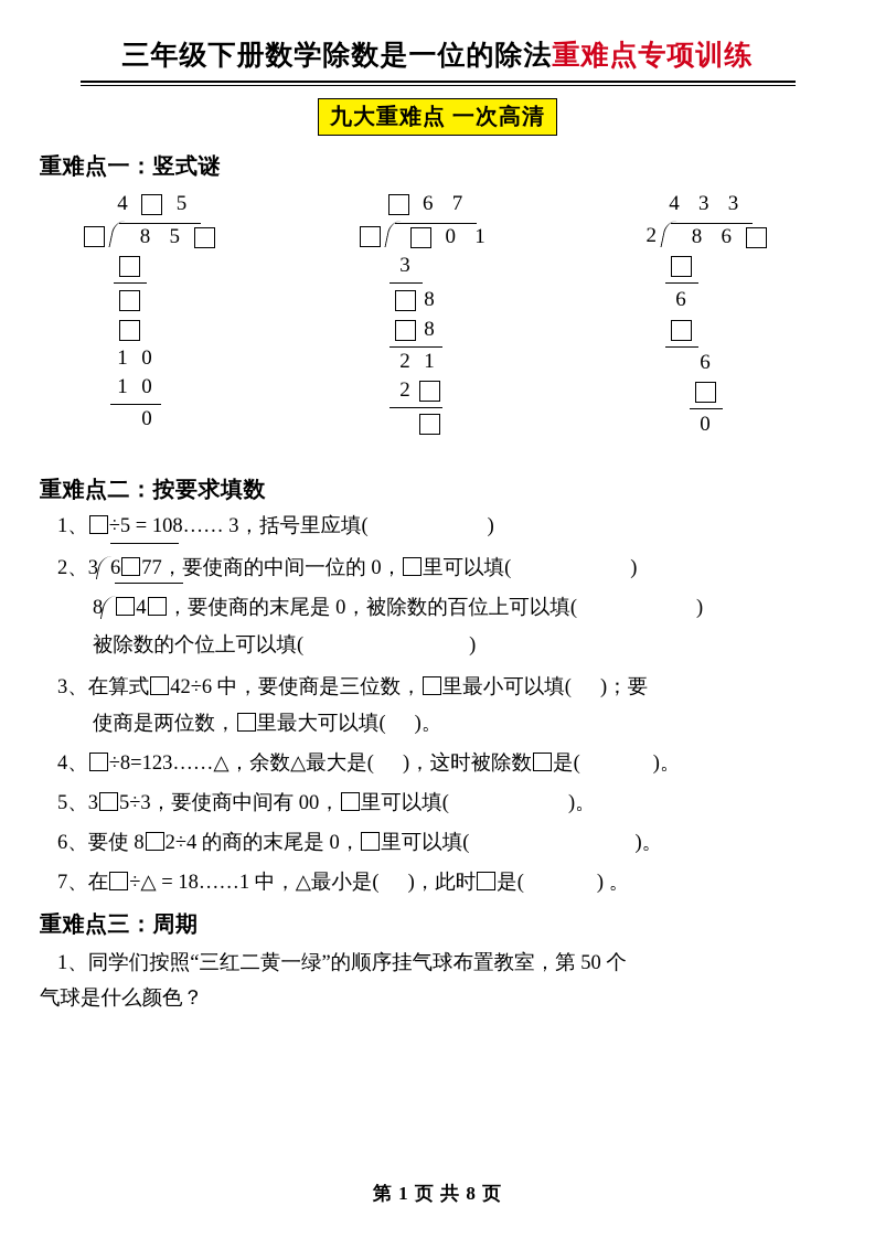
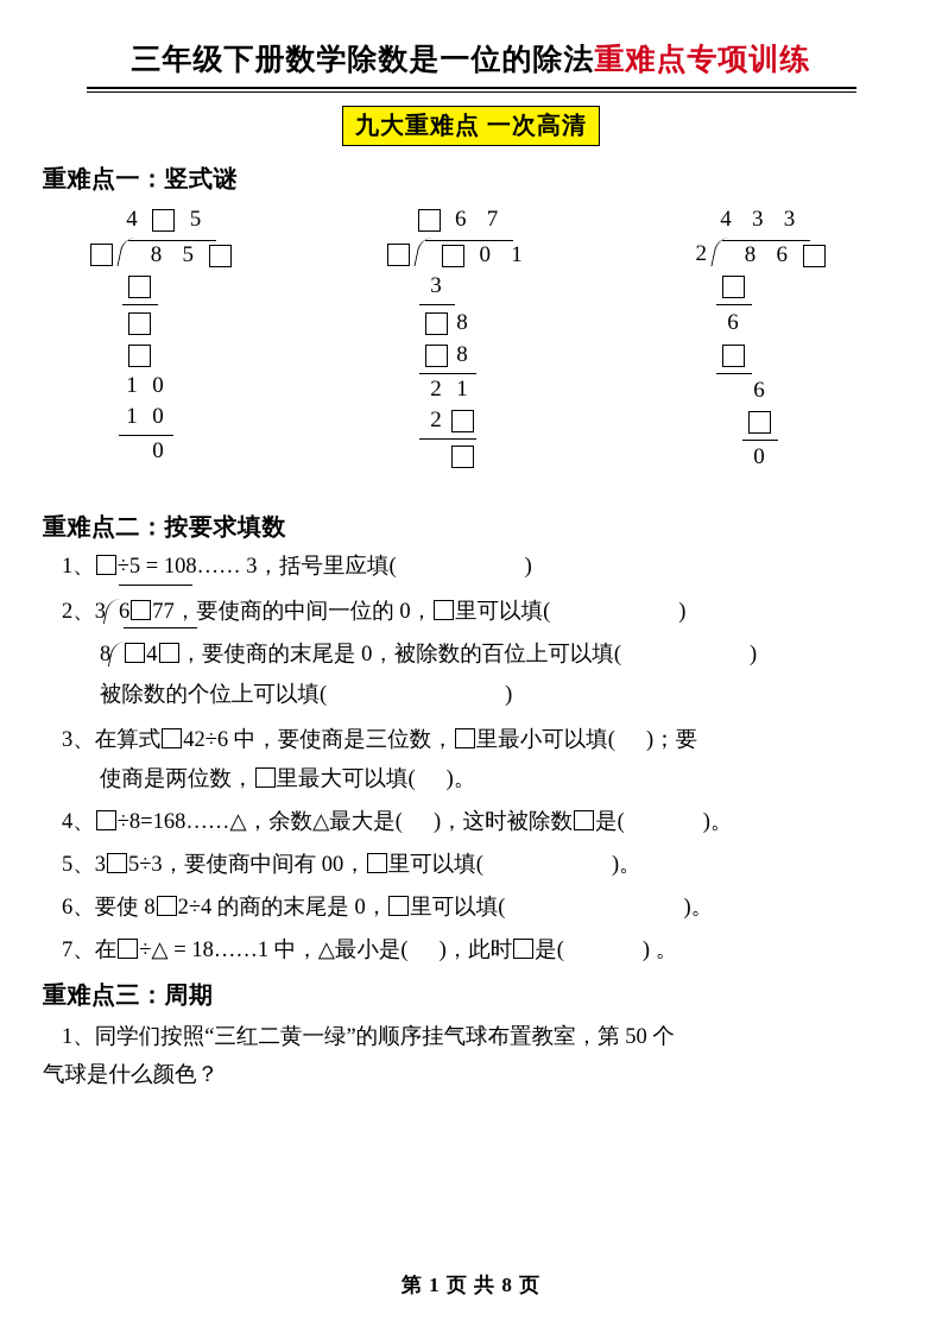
  三年级下册数学除数是一位的除法重难点专项训练
  九大重难点 一次高清
  重难点一：竖式谜
  4 5
  8 5
  1 0
  1 0
  0
  6 7
  0 1
  3
  8
  8
  2 1
  2
  4 3 3
  2 8 6
  6
  6
  0
  重难点二：按要求填数
  1、 ÷5 = 108…… 3，括号里应填( )
  2、3 6 77，要使商的中间一位的 0， 里可以填( )
  8 4 ，要使商的末尾是 0，被除数的百位上可以填( )
  被除数的个位上可以填( )
  3、在算式 42÷6 中，要使商是三位数， 里最小可以填( )；要
  使商是两位数， 里最大可以填( )。
- 4、 ÷8=123……△，余数△最大是( )，这时被除数 是( )。
+ 4、 ÷8=168……△，余数△最大是( )，这时被除数 是( )。
  5、3 5÷3，要使商中间有 00， 里可以填( )。
  6、要使 8 2÷4 的商的末尾是 0， 里可以填( )。
  7、在 ÷△ = 18……1 中，△最小是( )，此时 是( ) 。
  重难点三：周期
  1、同学们按照“三红二黄一绿”的顺序挂气球布置教室，第 50 个
  气球是什么颜色？
  第 1 页 共 8 页
